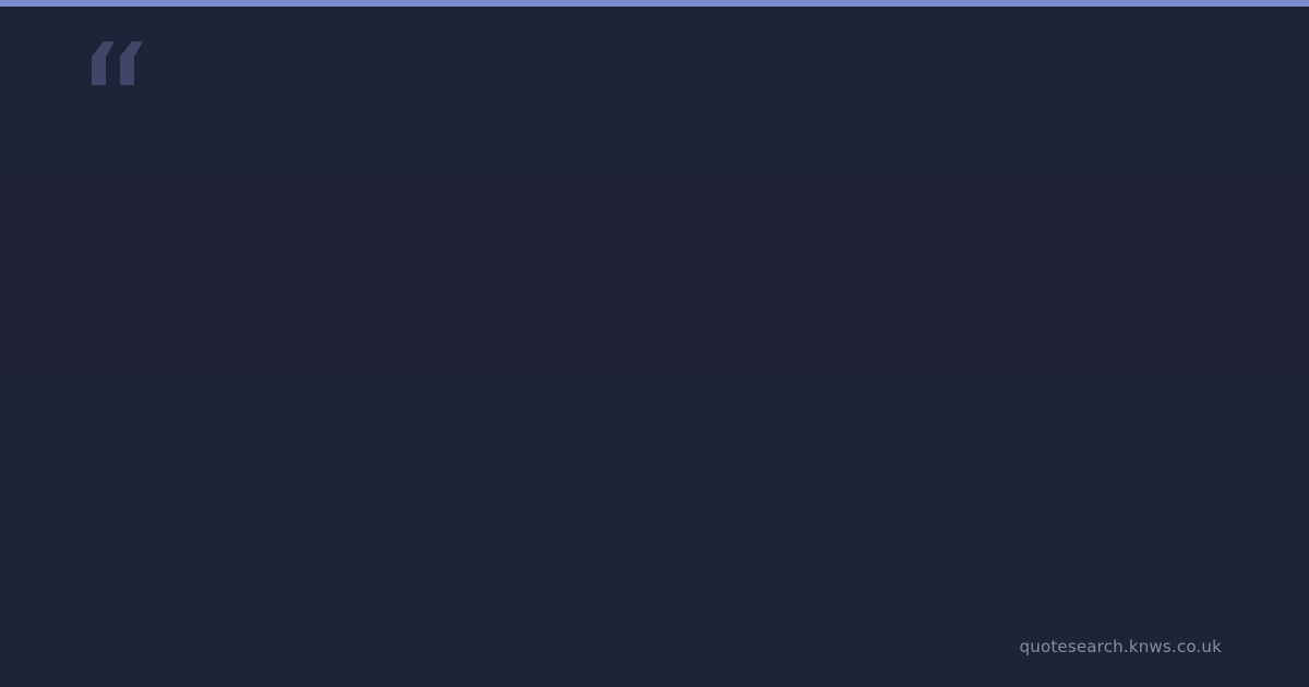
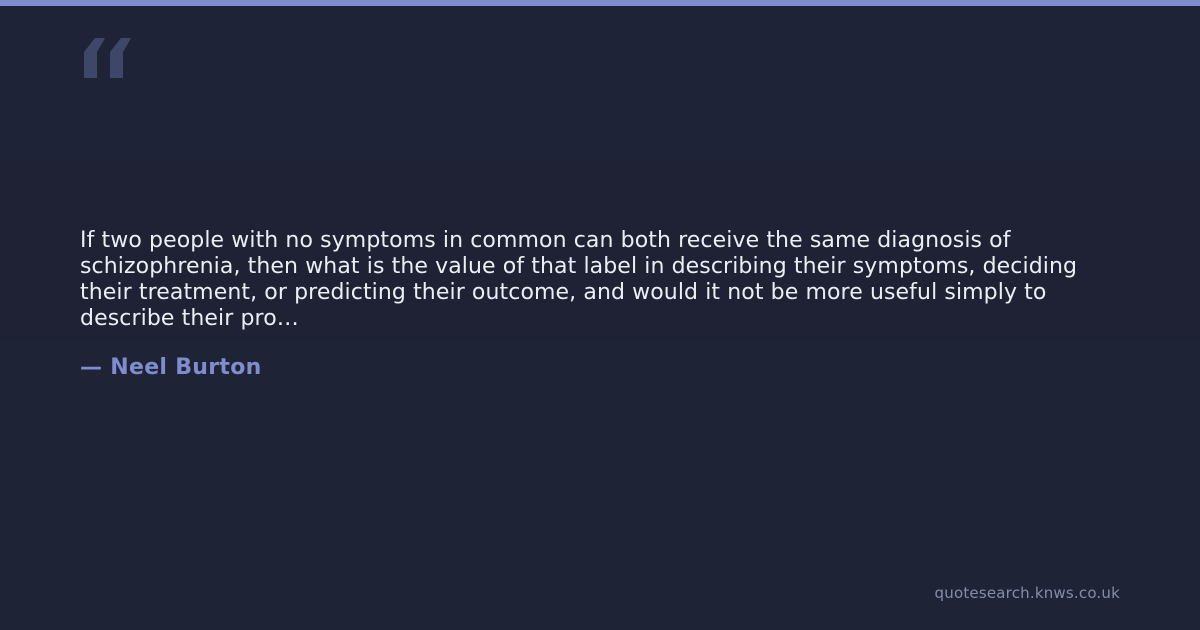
+ If two people with no symptoms in common can both receive the same diagnosis of schizophrenia, then what is the value of that label in describing their symptoms, deciding their treatment, or predicting their outcome, and would it not be more useful simply to describe their pro…
+ — Neel Burton
  quotesearch.knws.co.uk
